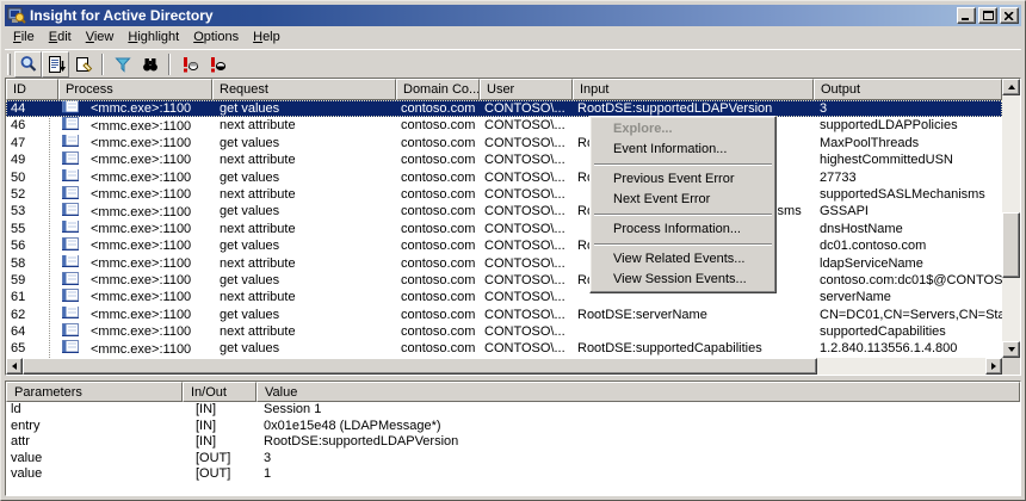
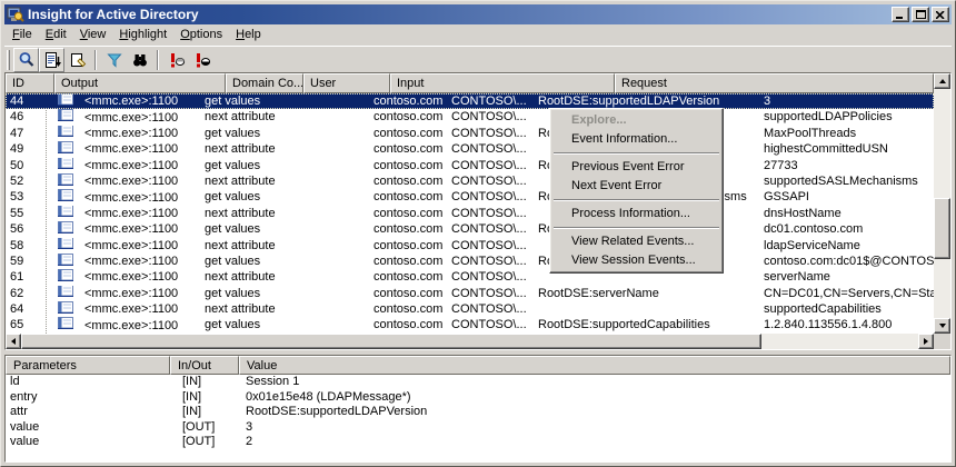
  Insight for Active Directory
  File Edit View Highlight Options Help
  ID
- Process
- Request
+ Output
  Domain Co...
  User
  Input
- Output
+ Request
  44
  <mmc.exe>:1100
  get values
  contoso.com
  CONTOSO\...
  RootDSE:supportedLDAPVersion
  3
  46
  <mmc.exe>:1100
  next attribute
  contoso.com
  CONTOSO\...
  supportedLDAPPolicies
  47
  <mmc.exe>:1100
  get values
  contoso.com
  CONTOSO\...
  MaxPoolThreads
  49
  <mmc.exe>:1100
  next attribute
  contoso.com
  CONTOSO\...
  highestCommittedUSN
  50
  <mmc.exe>:1100
  get values
  contoso.com
  CONTOSO\...
  27733
  52
  <mmc.exe>:1100
  next attribute
  contoso.com
  CONTOSO\...
  supportedSASLMechanisms
  53
  <mmc.exe>:1100
  get values
  contoso.com
  CONTOSO\...
  GSSAPI
  55
  <mmc.exe>:1100
  next attribute
  contoso.com
  CONTOSO\...
  dnsHostName
  56
  <mmc.exe>:1100
  get values
  contoso.com
  CONTOSO\...
  dc01.contoso.com
  58
  <mmc.exe>:1100
  next attribute
  contoso.com
  CONTOSO\...
  ldapServiceName
  59
  <mmc.exe>:1100
  get values
  contoso.com
  CONTOSO\...
  contoso.com:dc01$@CONTOS
  61
  <mmc.exe>:1100
  next attribute
  contoso.com
  CONTOSO\...
  serverName
  62
  <mmc.exe>:1100
  get values
  contoso.com
  CONTOSO\...
  RootDSE:serverName
  CN=DC01,CN=Servers,CN=Sta
  64
  <mmc.exe>:1100
  next attribute
  contoso.com
  CONTOSO\...
  supportedCapabilities
  65
  <mmc.exe>:1100
  get values
  contoso.com
  CONTOSO\...
  RootDSE:supportedCapabilities
  1.2.840.113556.1.4.800
  Parameters
  In/Out
  Value
  ld
  [IN]
  Session 1
  entry
  [IN]
  0x01e15e48 (LDAPMessage*)
  attr
  [IN]
  RootDSE:supportedLDAPVersion
  value
  [OUT]
  3
  value
  [OUT]
- 1
+ 2
  Explore...
  Event Information...
  Previous Event Error
  Next Event Error
  Process Information...
  View Related Events...
  View Session Events...
